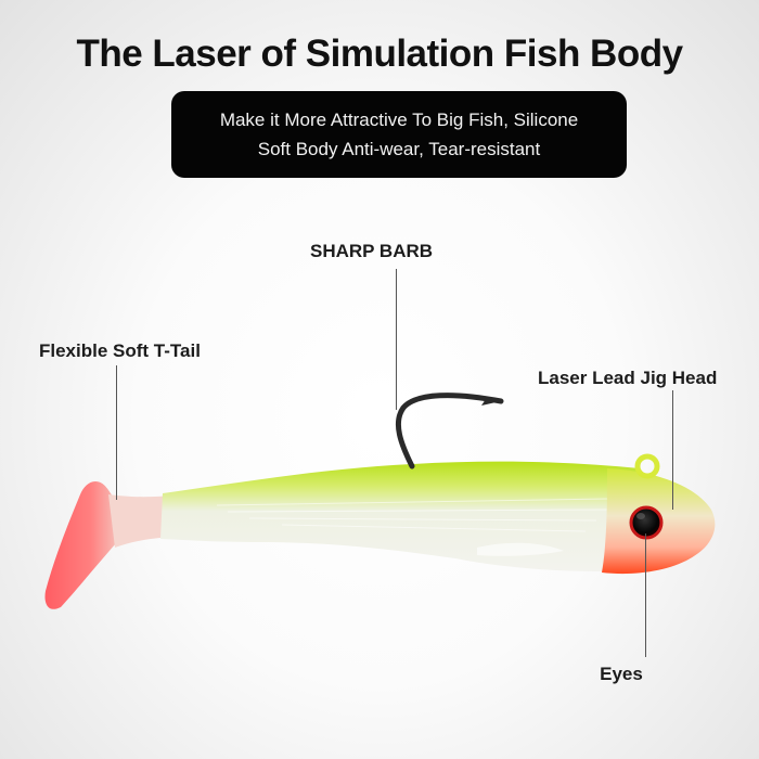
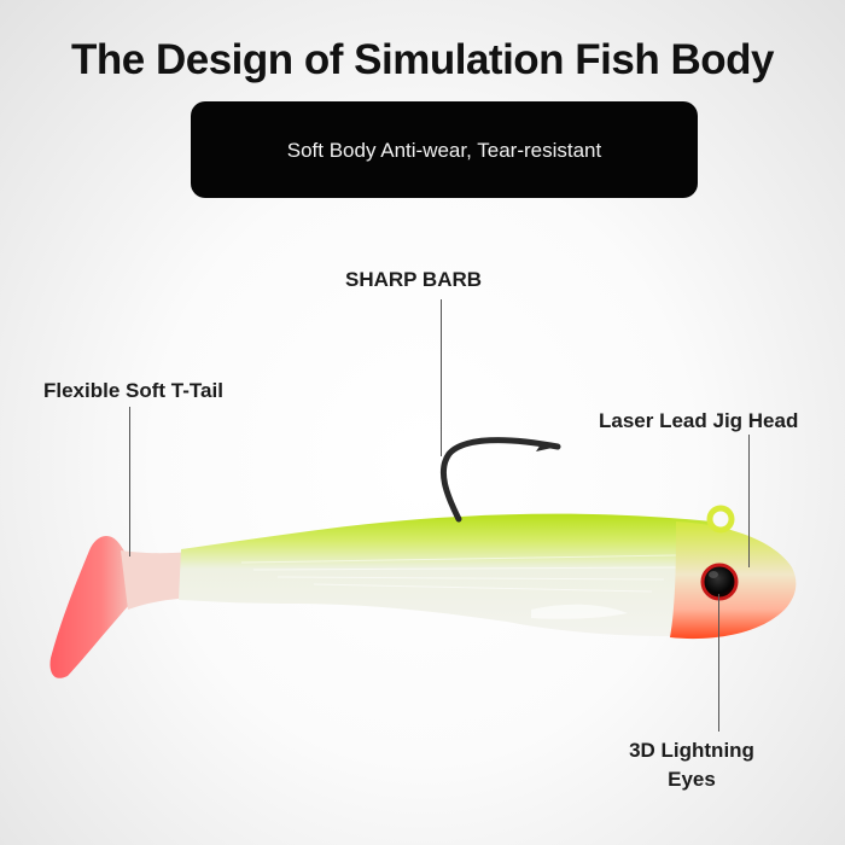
- The Laser of Simulation Fish Body
+ The Design of Simulation Fish Body
- Make it More Attractive To Big Fish, Silicone
  Soft Body Anti-wear, Tear-resistant
  SHARP BARB
  Flexible Soft T-Tail
  Laser Lead Jig Head
+ 3D Lightning
  Eyes
